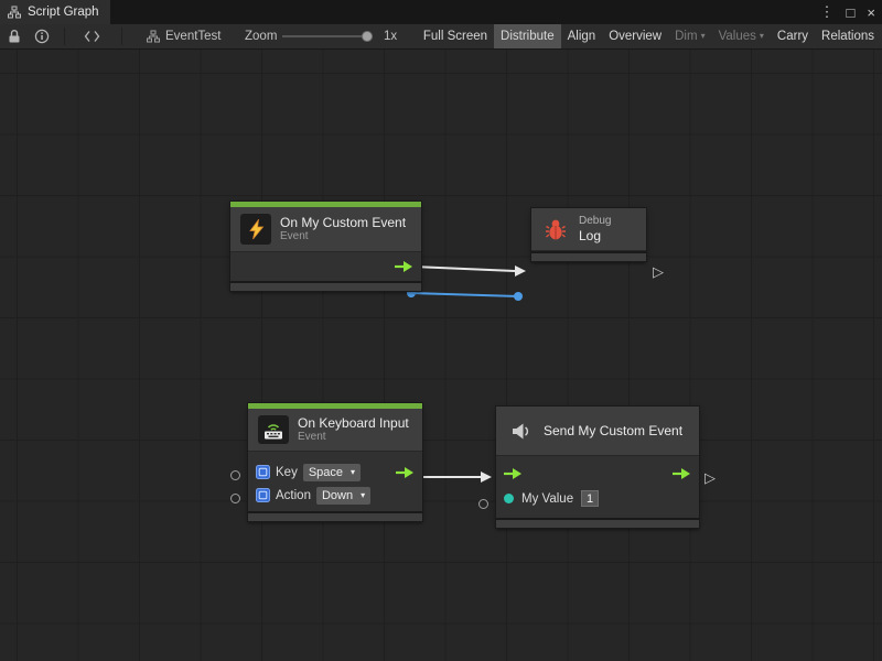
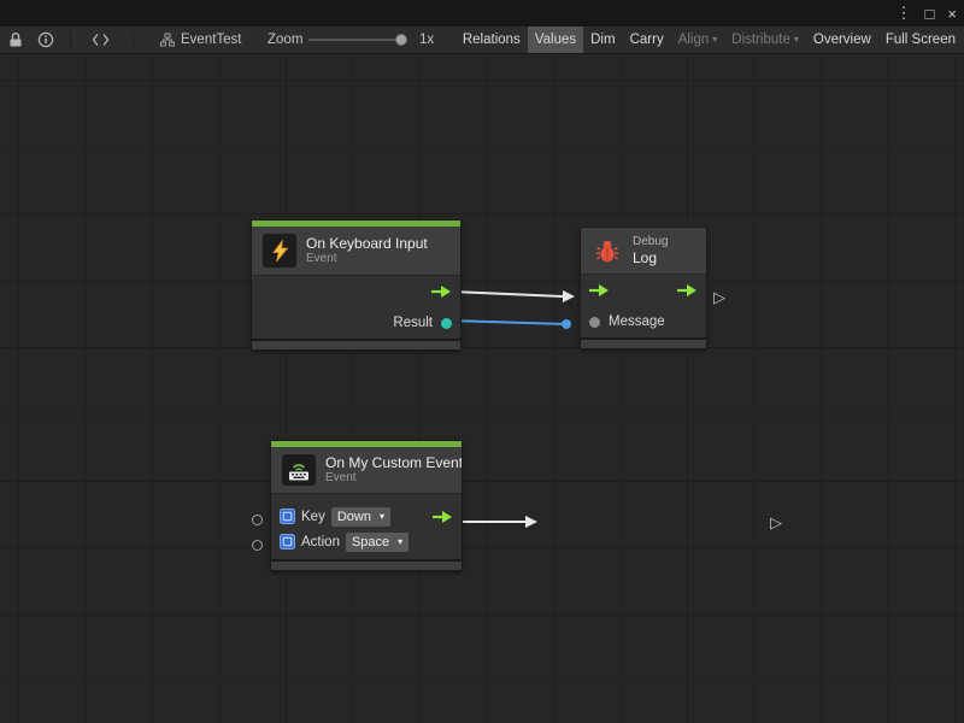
- Script Graph
  ⋮
  □
  ×
  EventTest
  Zoom
  1x
- Full Screen
+ Relations
- Distribute
+ Values
- Align
+ Dim
- Overview
+ Carry
- Dim
+ Align
  ▾
- Values
+ Distribute
  ▾
- Carry
+ Overview
- Relations
+ Full Screen
- On My Custom Event
+ On Keyboard Input
  Event
+ Result
  Debug
  Log
+ Message
  ▷
- On Keyboard Input
+ On My Custom Event
  Event
  Key
- Space
+ Down
  ▾
  Action
- Down
+ Space
  ▾
- Send My Custom Event
- My Value
- 1
  ▷
